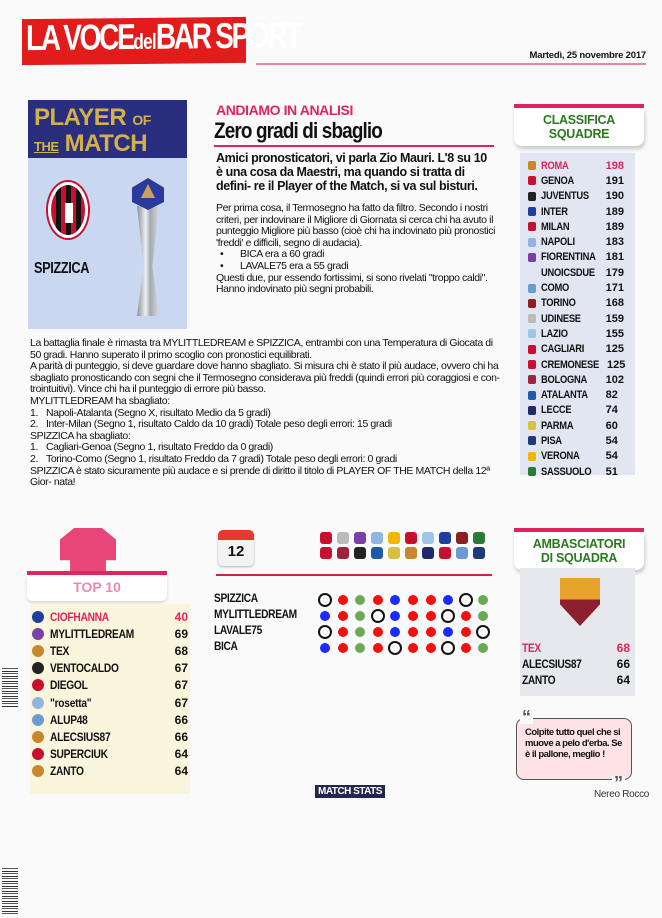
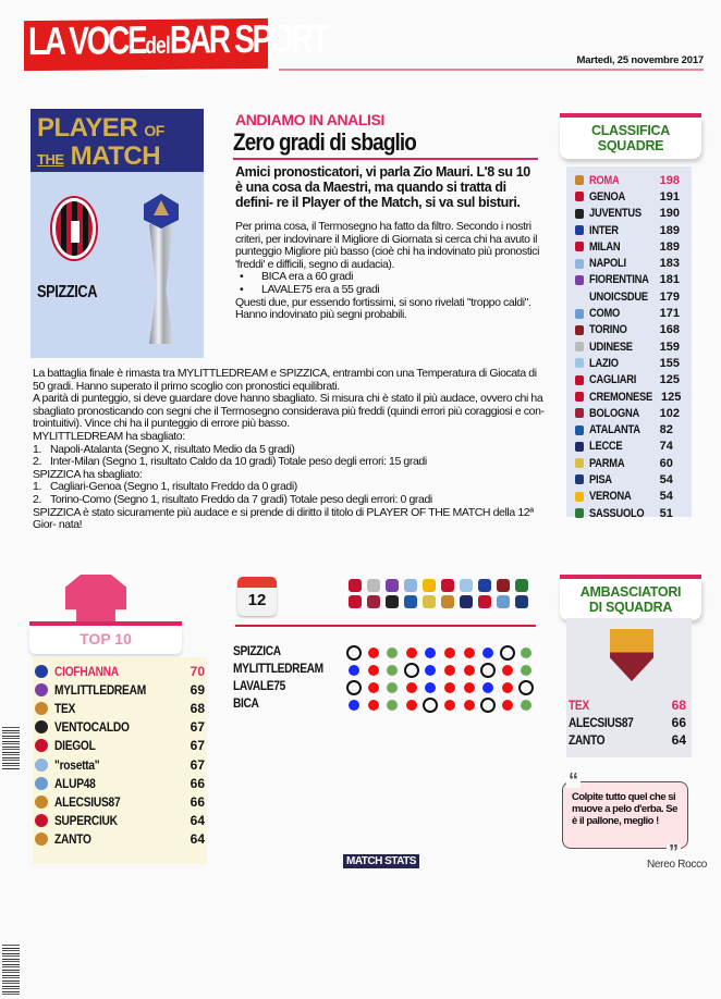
  LA VOCEdelBAR SPORT
  Martedì, 25 novembre 2017
  PLAYER OF
  THE MATCH
  SPIZZICA
  ANDIAMO IN ANALISI
  Zero gradi di sbaglio
  Amici pronosticatori, vi parla Zio Mauri. L'8 su 10 è una cosa da Maestri, ma quando si tratta di defini- re il Player of the Match, si va sul bisturi.
  Per prima cosa, il Termosegno ha fatto da filtro. Secondo i nostri criteri, per indovinare il Migliore di Giornata si cerca chi ha avuto il punteggio Migliore più basso (cioè chi ha indovinato più pronostici 'freddi' e difficili, segno di audacia).
  • BICA era a 60 gradi
  • LAVALE75 era a 55 gradi
  Questi due, pur essendo fortissimi, si sono rivelati "troppo caldi". Hanno indovinato più segni probabili.
  La battaglia finale è rimasta tra MYLITTLEDREAM e SPIZZICA, entrambi con una Temperatura di Giocata di 50 gradi. Hanno superato il primo scoglio con pronostici equilibrati.
  A parità di punteggio, si deve guardare dove hanno sbagliato. Si misura chi è stato il più audace, ovvero chi ha sbagliato pronosticando con segni che il Termosegno considerava più freddi (quindi errori più coraggiosi e con- trointuitivi). Vince chi ha il punteggio di errore più basso.
  MYLITTLEDREAM ha sbagliato:
  1. Napoli-Atalanta (Segno X, risultato Medio da 5 gradi)
  2. Inter-Milan (Segno 1, risultato Caldo da 10 gradi) Totale peso degli errori: 15 gradi
  SPIZZICA ha sbagliato:
  1. Cagliari-Genoa (Segno 1, risultato Freddo da 0 gradi)
  2. Torino-Como (Segno 1, risultato Freddo da 7 gradi) Totale peso degli errori: 0 gradi
  SPIZZICA è stato sicuramente più audace e si prende di diritto il titolo di PLAYER OF THE MATCH della 12ª Gior- nata!
  TOP 10
  CIOFHANNA
- 40
+ 70
  MYLITTLEDREAM
  69
  TEX
  68
  VENTOCALDO
  67
  DIEGOL
  67
  "rosetta"
  67
  ALUP48
  66
  ALECSIUS87
  66
  SUPERCIUK
  64
  ZANTO
  64
  12
  SPIZZICA
  MYLITTLEDREAM
  LAVALE75
  BICA
  MATCH STATS
  CLASSIFICA
  SQUADRE
  ROMA
  198
  GENOA
  191
  JUVENTUS
  190
  INTER
  189
  MILAN
  189
  NAPOLI
  183
  FIORENTINA
  181
  UNOICSDUE
  179
  COMO
  171
  TORINO
  168
  UDINESE
  159
  LAZIO
  155
  CAGLIARI
  125
  CREMONESE
  125
  BOLOGNA
  102
  ATALANTA
  82
  LECCE
  74
  PARMA
  60
  PISA
  54
  VERONA
  54
  SASSUOLO
  51
  AMBASCIATORI
  DI SQUADRA
  TEX
  68
  ALECSIUS87
  66
  ZANTO
  64
  Colpite tutto quel che si muove a pelo d'erba. Se è il pallone, meglio !
  “
  ”
  Nereo Rocco
